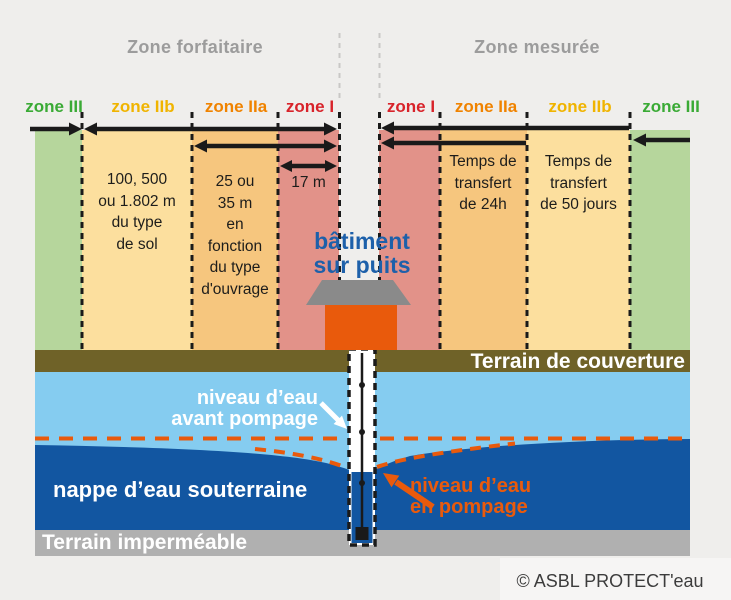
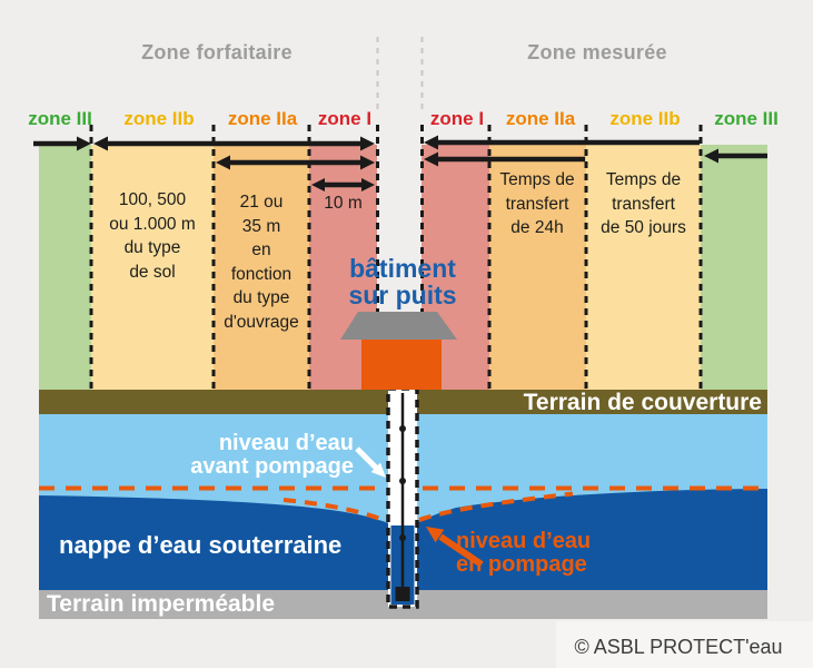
  Zone forfaitaire
  Zone mesurée
  zone III
  zone IIb
  zone IIa
  zone I
  zone I
  zone IIa
  zone IIb
  zone III
  100, 500
- ou 1.802 m
+ ou 1.000 m
  du type
  de sol
- 25 ou
+ 21 ou
  35 m
  en
  fonction
  du type
  d'ouvrage
- 17 m
+ 10 m
  Temps de
  transfert
  de 24h
  Temps de
  transfert
  de 50 jours
  bâtiment
  sur puits
  niveau d’eau
  avant pompage
  niveau d’eau
  en pompage
  nappe d’eau souterraine
  Terrain de couverture
  Terrain imperméable
  © ASBL PROTECT'eau
